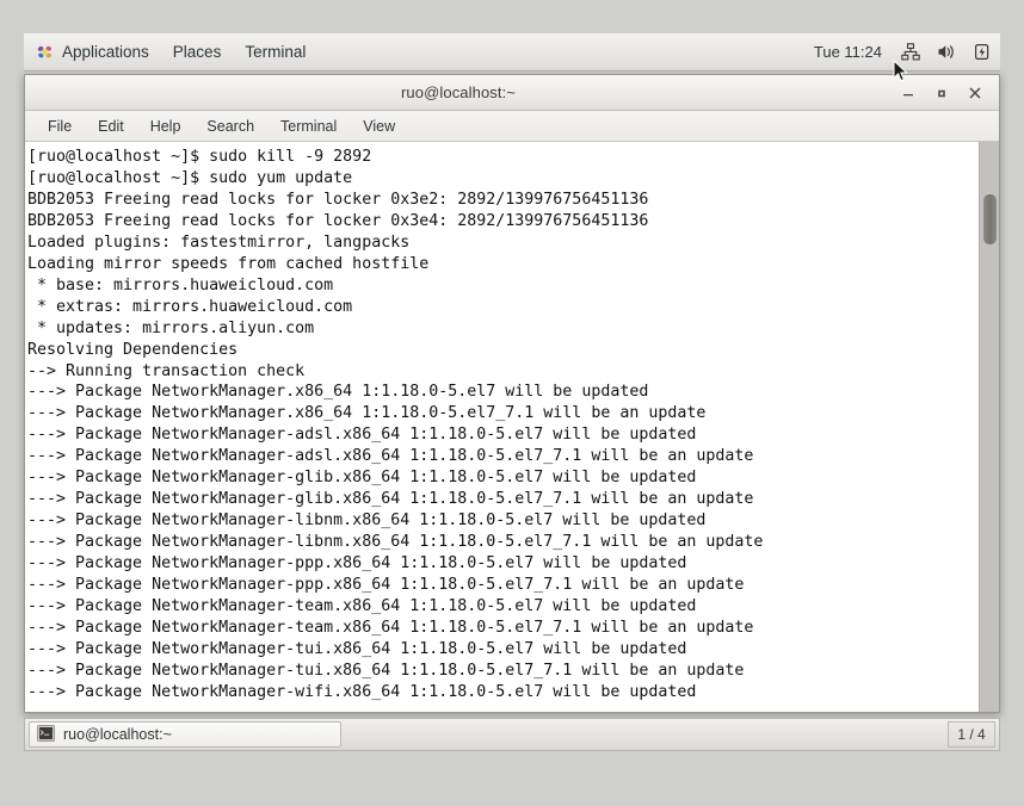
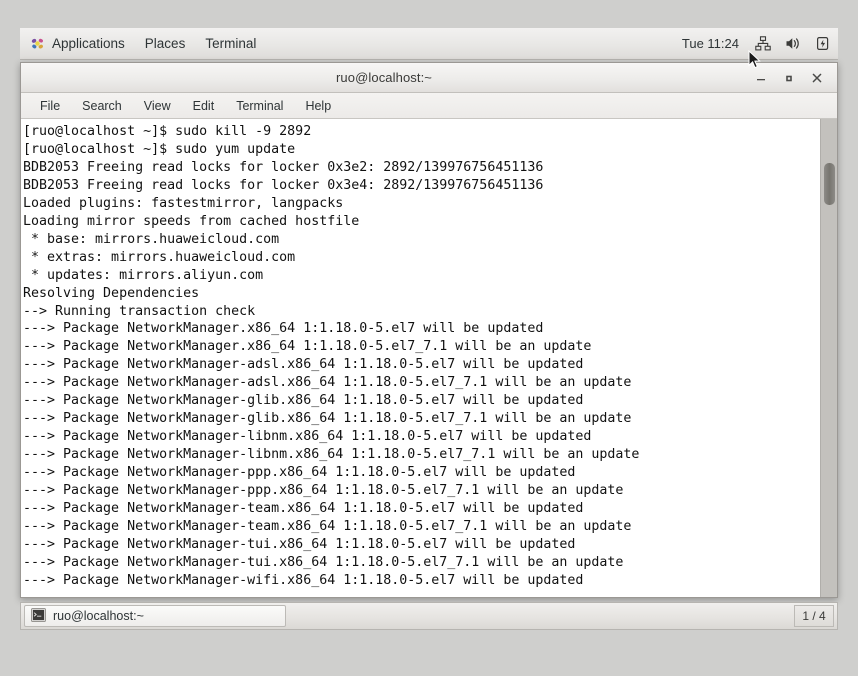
  Applications
  Places
  Terminal
  Tue 11:24
  ruo@localhost:~
  File
- Edit
+ Search
- Help
+ View
- Search
+ Edit
  Terminal
- View
+ Help
  [ruo@localhost ~]$ sudo kill -9 2892
  [ruo@localhost ~]$ sudo yum update
  BDB2053 Freeing read locks for locker 0x3e2: 2892/139976756451136
  BDB2053 Freeing read locks for locker 0x3e4: 2892/139976756451136
  Loaded plugins: fastestmirror, langpacks
  Loading mirror speeds from cached hostfile
  * base: mirrors.huaweicloud.com
  * extras: mirrors.huaweicloud.com
  * updates: mirrors.aliyun.com
  Resolving Dependencies
  --> Running transaction check
  ---> Package NetworkManager.x86_64 1:1.18.0-5.el7 will be updated
  ---> Package NetworkManager.x86_64 1:1.18.0-5.el7_7.1 will be an update
  ---> Package NetworkManager-adsl.x86_64 1:1.18.0-5.el7 will be updated
  ---> Package NetworkManager-adsl.x86_64 1:1.18.0-5.el7_7.1 will be an update
  ---> Package NetworkManager-glib.x86_64 1:1.18.0-5.el7 will be updated
  ---> Package NetworkManager-glib.x86_64 1:1.18.0-5.el7_7.1 will be an update
  ---> Package NetworkManager-libnm.x86_64 1:1.18.0-5.el7 will be updated
  ---> Package NetworkManager-libnm.x86_64 1:1.18.0-5.el7_7.1 will be an update
  ---> Package NetworkManager-ppp.x86_64 1:1.18.0-5.el7 will be updated
  ---> Package NetworkManager-ppp.x86_64 1:1.18.0-5.el7_7.1 will be an update
  ---> Package NetworkManager-team.x86_64 1:1.18.0-5.el7 will be updated
  ---> Package NetworkManager-team.x86_64 1:1.18.0-5.el7_7.1 will be an update
  ---> Package NetworkManager-tui.x86_64 1:1.18.0-5.el7 will be updated
  ---> Package NetworkManager-tui.x86_64 1:1.18.0-5.el7_7.1 will be an update
  ---> Package NetworkManager-wifi.x86_64 1:1.18.0-5.el7 will be updated
  ruo@localhost:~
  1 / 4
